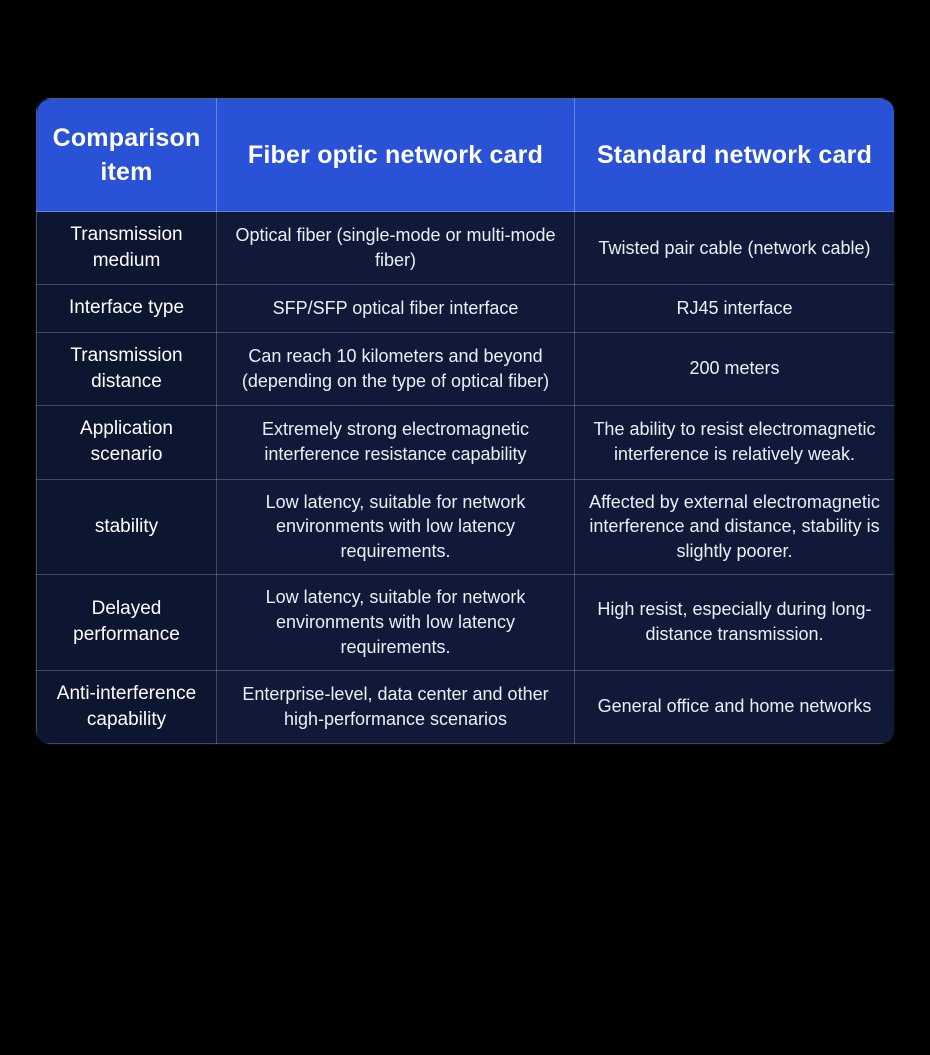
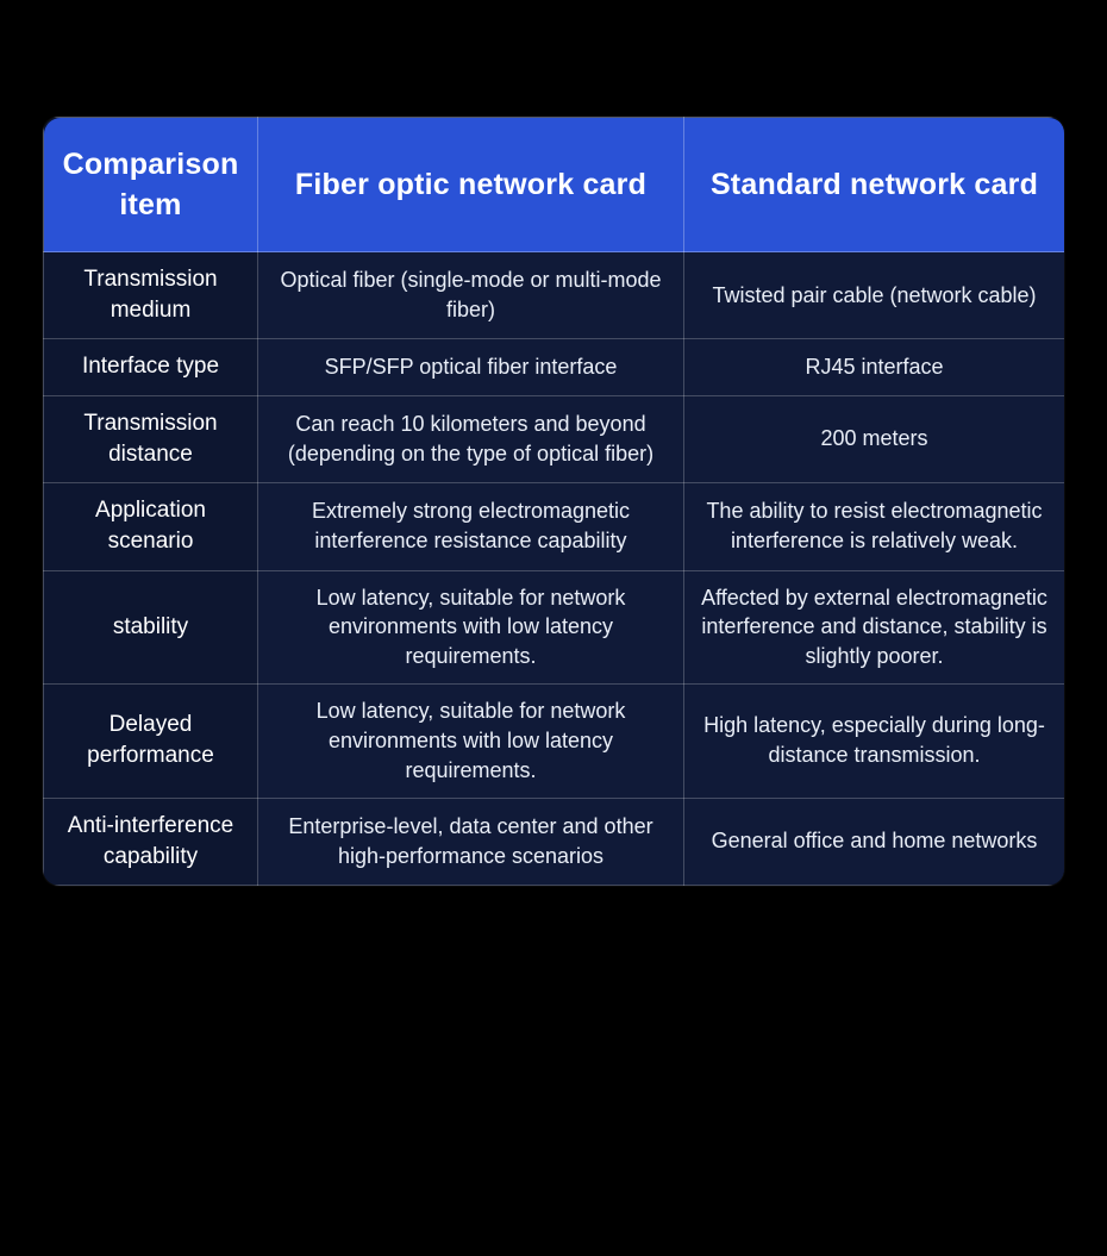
  Comparison item	Fiber optic network card	Standard network card
  Transmission medium	Optical fiber (single-mode or multi-mode fiber)	Twisted pair cable (network cable)
  Interface type	SFP/SFP optical fiber interface	RJ45 interface
  Transmission distance	Can reach 10 kilometers and beyond (depending on the type of optical fiber)	200 meters
  Application scenario	Extremely strong electromagnetic interference resistance capability	The ability to resist electromagnetic interference is relatively weak.
  stability	Low latency, suitable for network environments with low latency requirements.	Affected by external electromagnetic interference and distance, stability is slightly poorer.
- Delayed performance	Low latency, suitable for network environments with low latency requirements.	High resist, especially during long-distance transmission.
+ Delayed performance	Low latency, suitable for network environments with low latency requirements.	High latency, especially during long-distance transmission.
  Anti-interference capability	Enterprise-level, data center and other high-performance scenarios	General office and home networks
